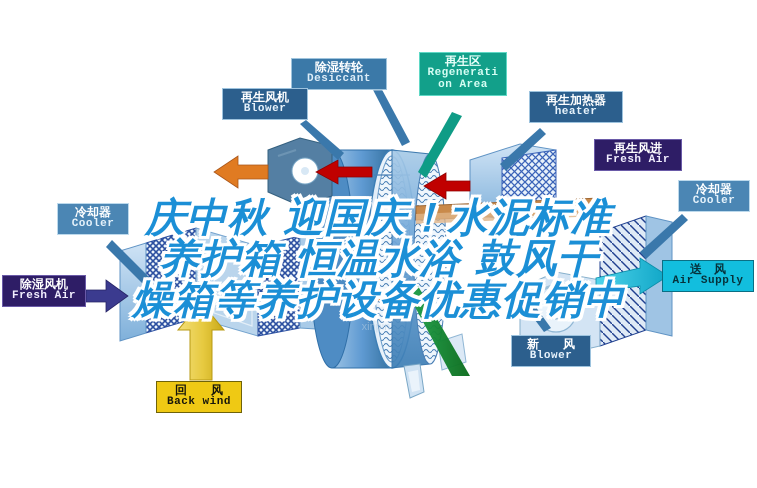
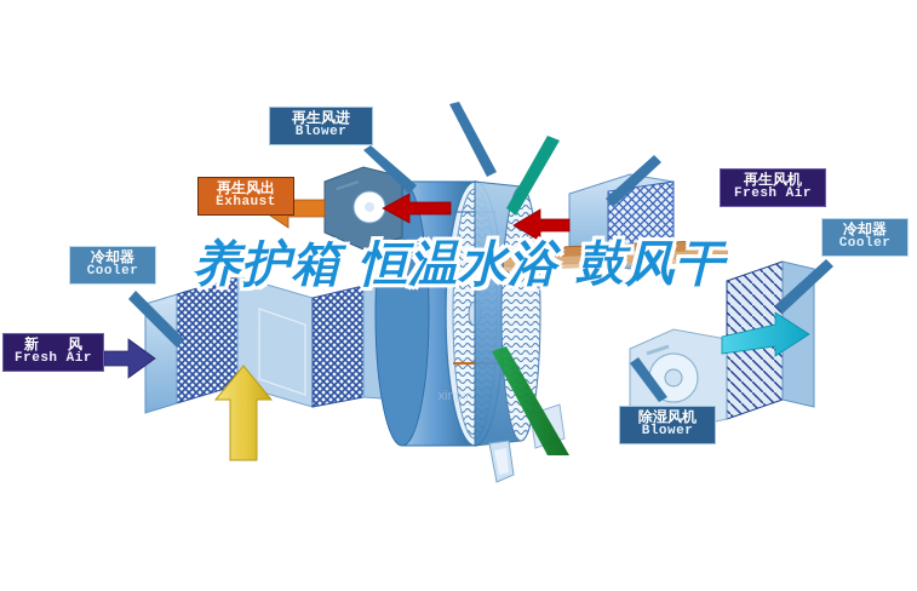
  xinpin
- 除湿转轮
- Desiccant
- 再生风机
+ 再生风进
  Blower
- 再生区
- Regenerati
- on Area
- 再生加热器
- heater
- 再生风进
+ 再生风机
  Fresh Air
+ 再生风出
+ Exhaust
  冷却器
  Cooler
  冷却器
  Cooler
- 除湿风机
+ 新 风
  Fresh Air
- 送 风
- Air Supply
- 新 风
+ 除湿风机
  Blower
- 回 风
- Back wind
- 庆中秋 迎国庆！水泥标准
  养护箱 恒温水浴 鼓风干
- 燥箱等养护设备优惠促销中
